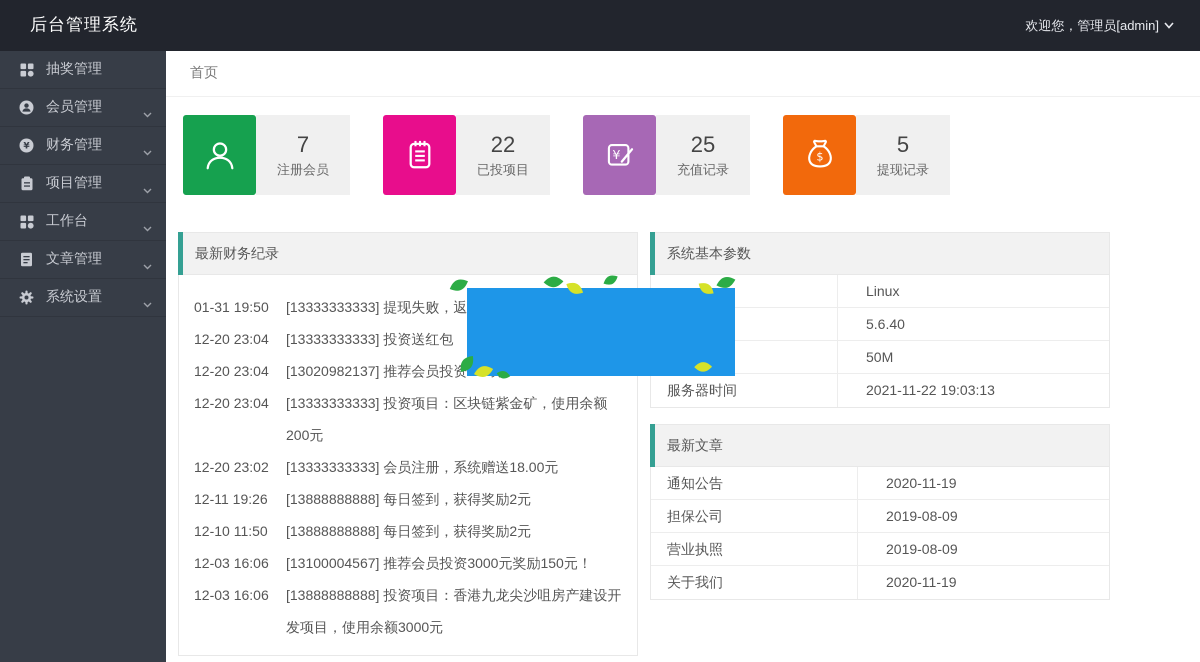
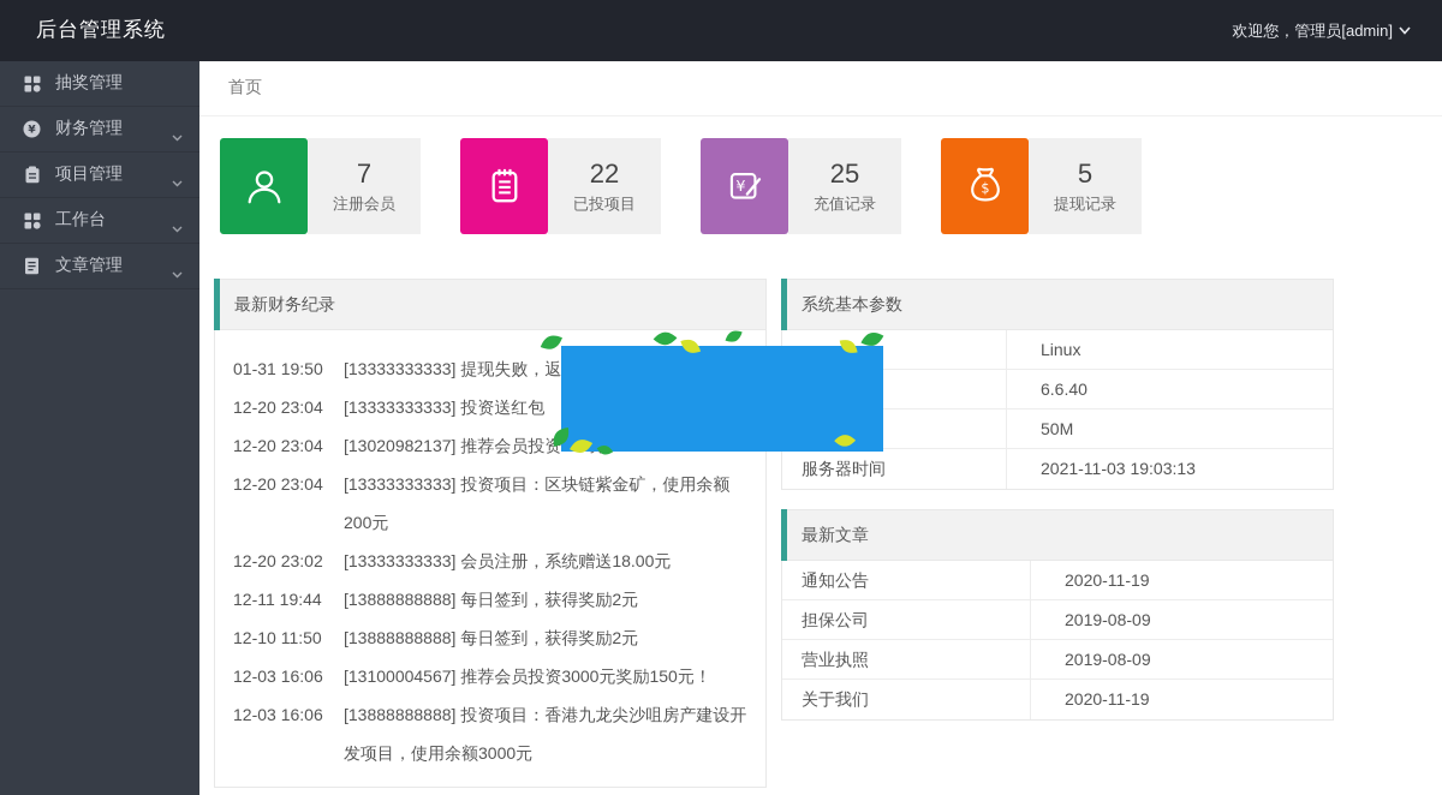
  后台管理系统
  欢迎您，管理员[admin]
  抽奖管理
- 会员管理
  ¥
  财务管理
  项目管理
  工作台
  文章管理
- 系统设置
  首页
  7
  注册会员
  22
  已投项目
  ¥
  25
  充值记录
  $
  5
  提现记录
  最新财务纪录
  01-31 19:50
  [13333333333] 提现失败，返
  12-20 23:04
  [13333333333] 投资送红包
  12-20 23:04
  [13020982137] 推荐会员投资
  12-20 23:04
  [13333333333] 投资项目：区块链紫金矿，使用余额200元
  12-20 23:02
  [13333333333] 会员注册，系统赠送18.00元
- 12-11 19:26
+ 12-11 19:44
  [13888888888] 每日签到，获得奖励2元
  12-10 11:50
  [13888888888] 每日签到，获得奖励2元
  12-03 16:06
  [13100004567] 推荐会员投资3000元奖励150元！
  12-03 16:06
  [13888888888] 投资项目：香港九龙尖沙咀房产建设开发项目，使用余额3000元
  系统基本参数
  Linux
- 5.6.40
+ 6.6.40
  50M
  服务器时间
- 2021-11-22 19:03:13
+ 2021-11-03 19:03:13
  最新文章
  通知公告
  2020-11-19
  担保公司
  2019-08-09
  营业执照
  2019-08-09
  关于我们
  2020-11-19
